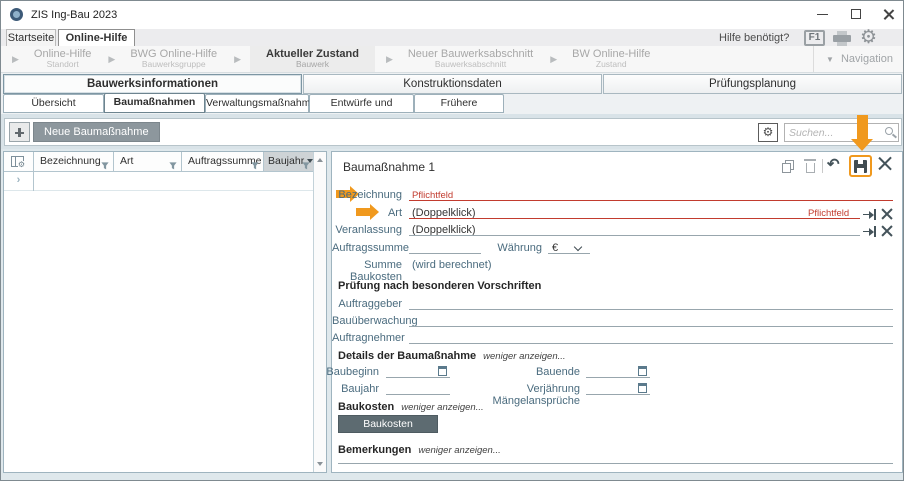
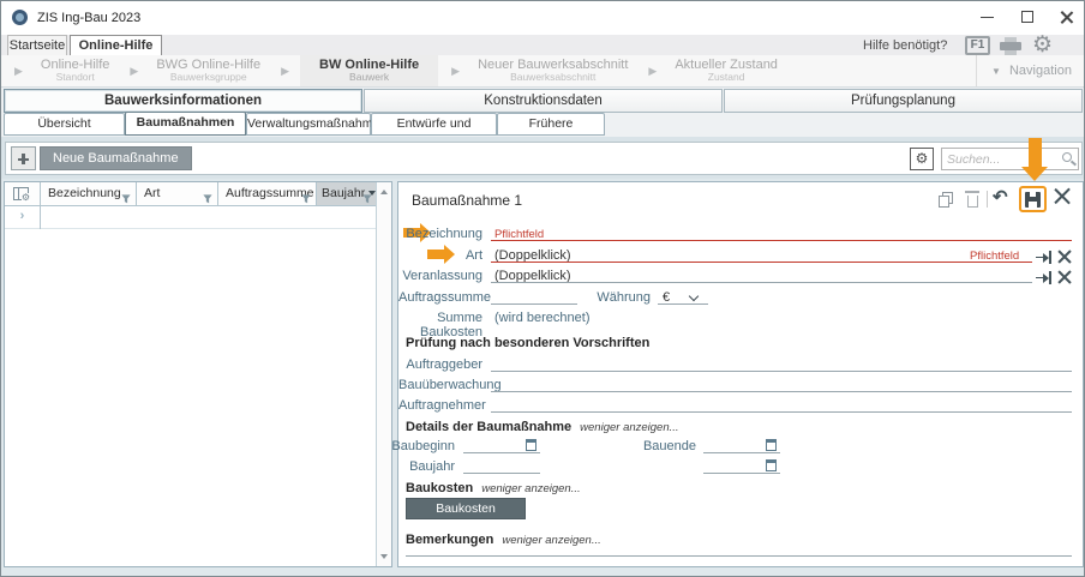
  ZIS Ing-Bau 2023
  Startseite
  Online-Hilfe
  Hilfe benötigt?
  F1
  ⚙
  ▶
  Online-Hilfe
  Standort
  ▶
  BWG Online-Hilfe
  Bauwerksgruppe
  ▶
- Aktueller Zustand
+ BW Online-Hilfe
  Bauwerk
  ▶
  Neuer Bauwerksabschnitt
  Bauwerksabschnitt
  ▶
- BW Online-Hilfe
+ Aktueller Zustand
  Zustand
  ▼
  Navigation
  Bauwerksinformationen
  Konstruktionsdaten
  Prüfungsplanung
  Übersicht
  Baumaßnahmen
  Verwaltungsmaßnahm
  Neue Baumaßnahme
  ⚙
  Suchen...
  ⚙
  Bezeichnung
  Art
  Auftragssumme
  Baujahr
  ›
  Baumaßnahme 1
  ↶
  Bezeichnung
  Pflichtfeld
  Art
  (Doppelklick)
  Pflichtfeld
  Veranlassung
  (Doppelklick)
  Auftragssumme
  Währung
  €
  Summe Baukosten
  (wird berechnet)
  Prüfung nach besonderen Vorschriften
  Auftraggeber
  Bauüberwachu
  Auftragnehmer
  Details der Baumaßnahme weniger anzeigen...
  Baubeginn
  Bauende
  Baujahr
- Verjährung Mängelansprüche
  Baukosten weniger anzeigen...
  Baukosten hinzufügen
  Bemerkungen weniger anzeigen...
